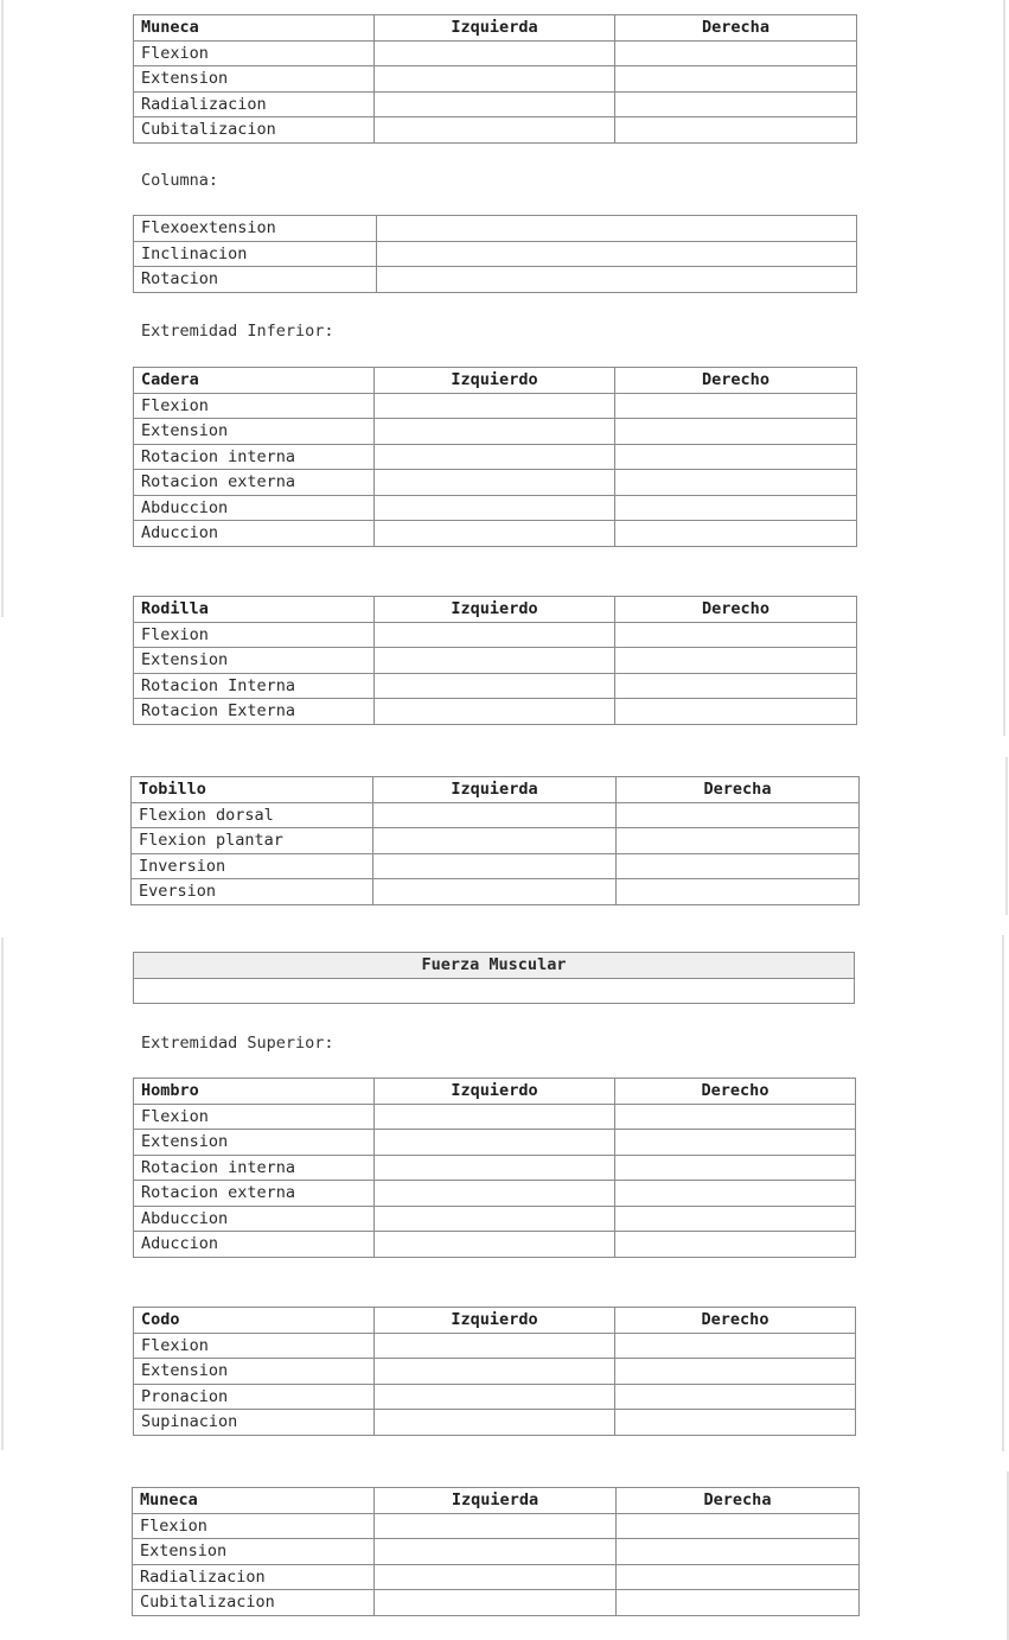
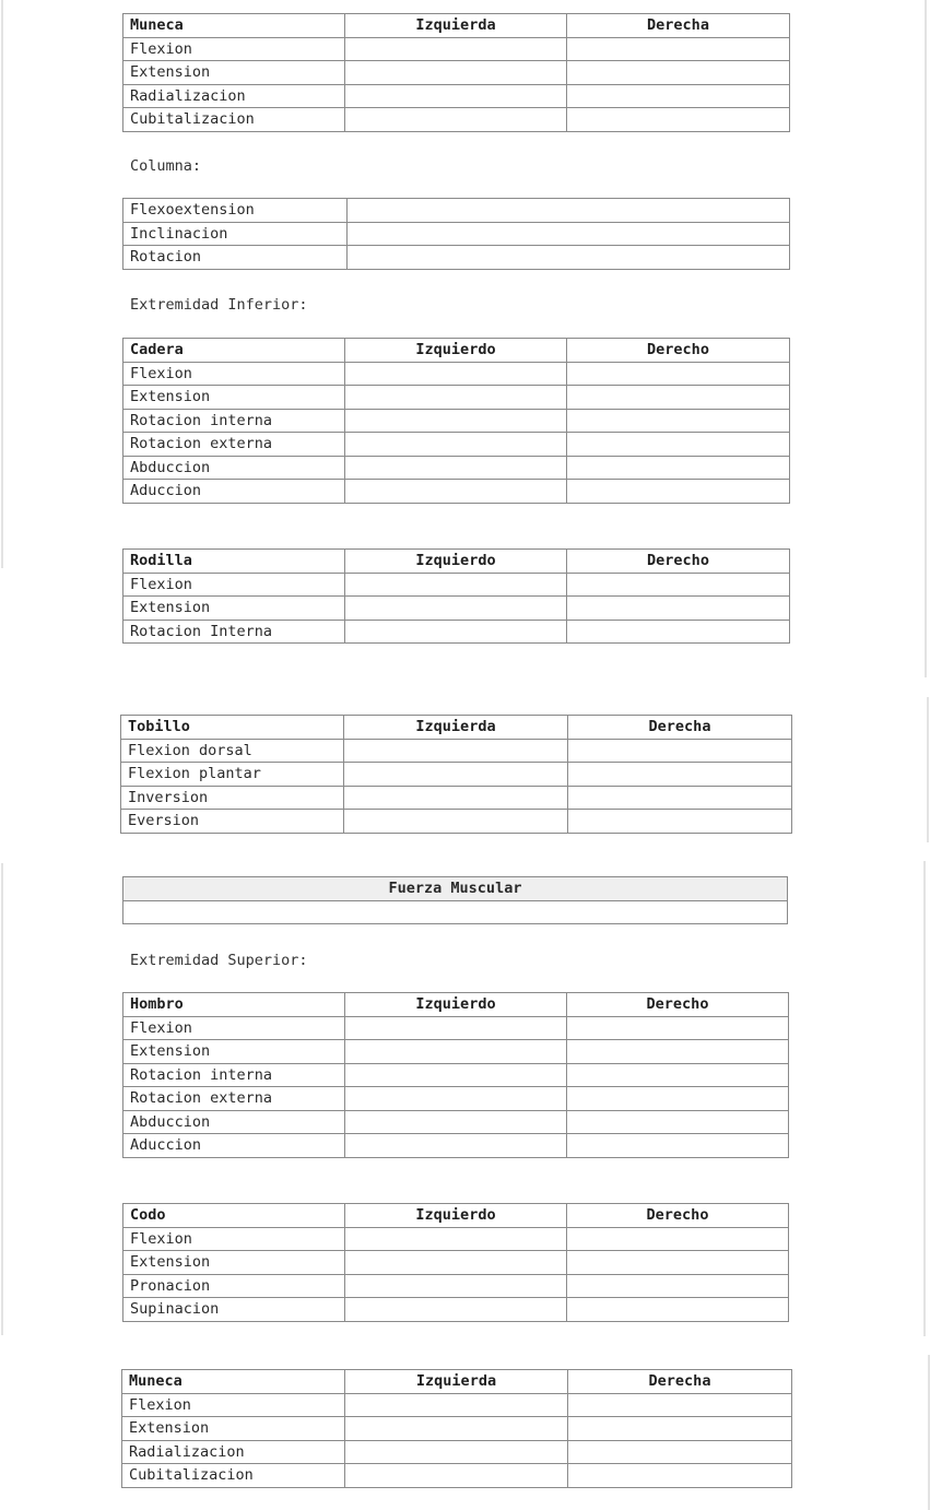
  Muneca	Izquierda	Derecha
  Flexion
  Extension
  Radializacion
  Cubitalizacion
  Columna:
  Flexoextension
  Inclinacion
  Rotacion
  Extremidad Inferior:
  Cadera	Izquierdo	Derecho
  Flexion
  Extension
  Rotacion interna
  Rotacion externa
  Abduccion
  Aduccion
  Rodilla	Izquierdo	Derecho
  Flexion
  Extension
  Rotacion Interna
- Rotacion Externa
  Tobillo	Izquierda	Derecha
  Flexion dorsal
  Flexion plantar
  Inversion
  Eversion
  Fuerza Muscular
  Extremidad Superior:
  Hombro	Izquierdo	Derecho
  Flexion
  Extension
  Rotacion interna
  Rotacion externa
  Abduccion
  Aduccion
  Codo	Izquierdo	Derecho
  Flexion
  Extension
  Pronacion
  Supinacion
  Muneca	Izquierda	Derecha
  Flexion
  Extension
  Radializacion
  Cubitalizacion
